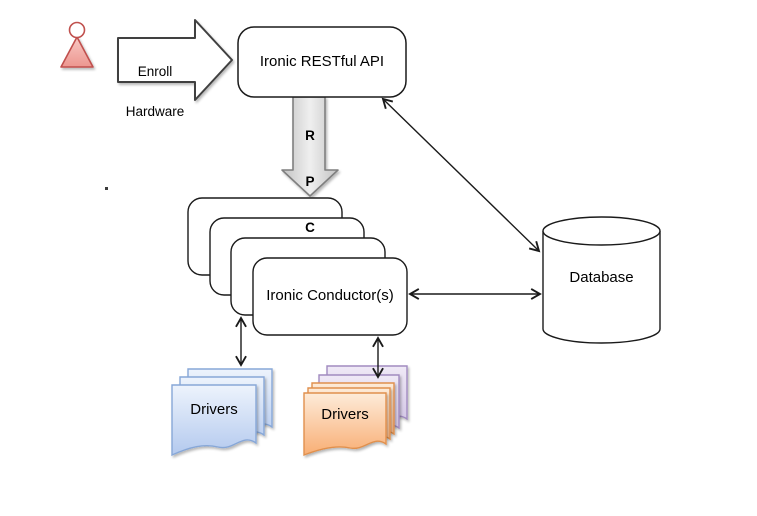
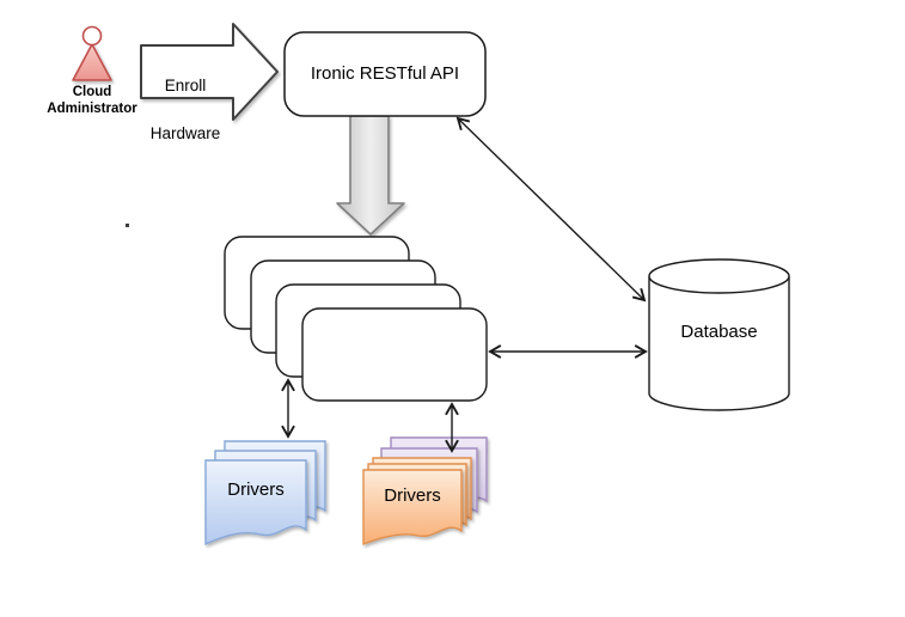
+ Cloud Administrator
  Enroll
  Hardware
  Ironic RESTful API
- R
- P
- C
- Ironic Conductor(s)
  Database
  Drivers
  Drivers
